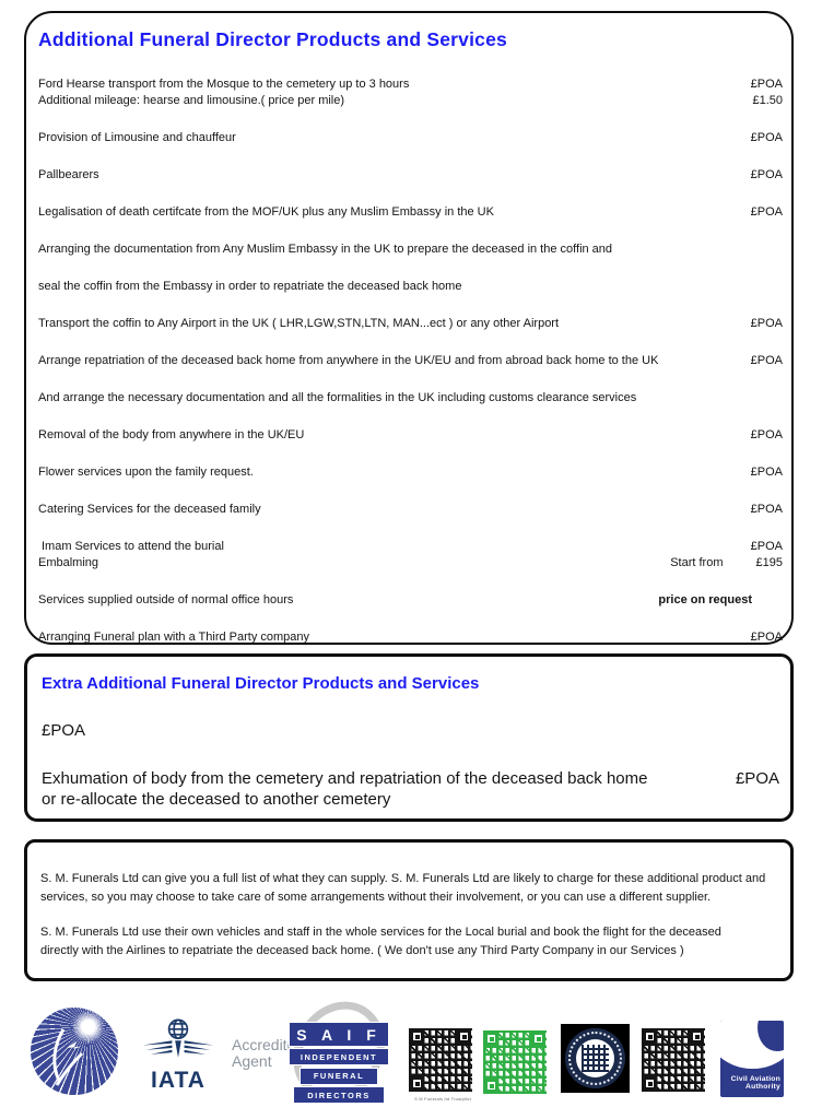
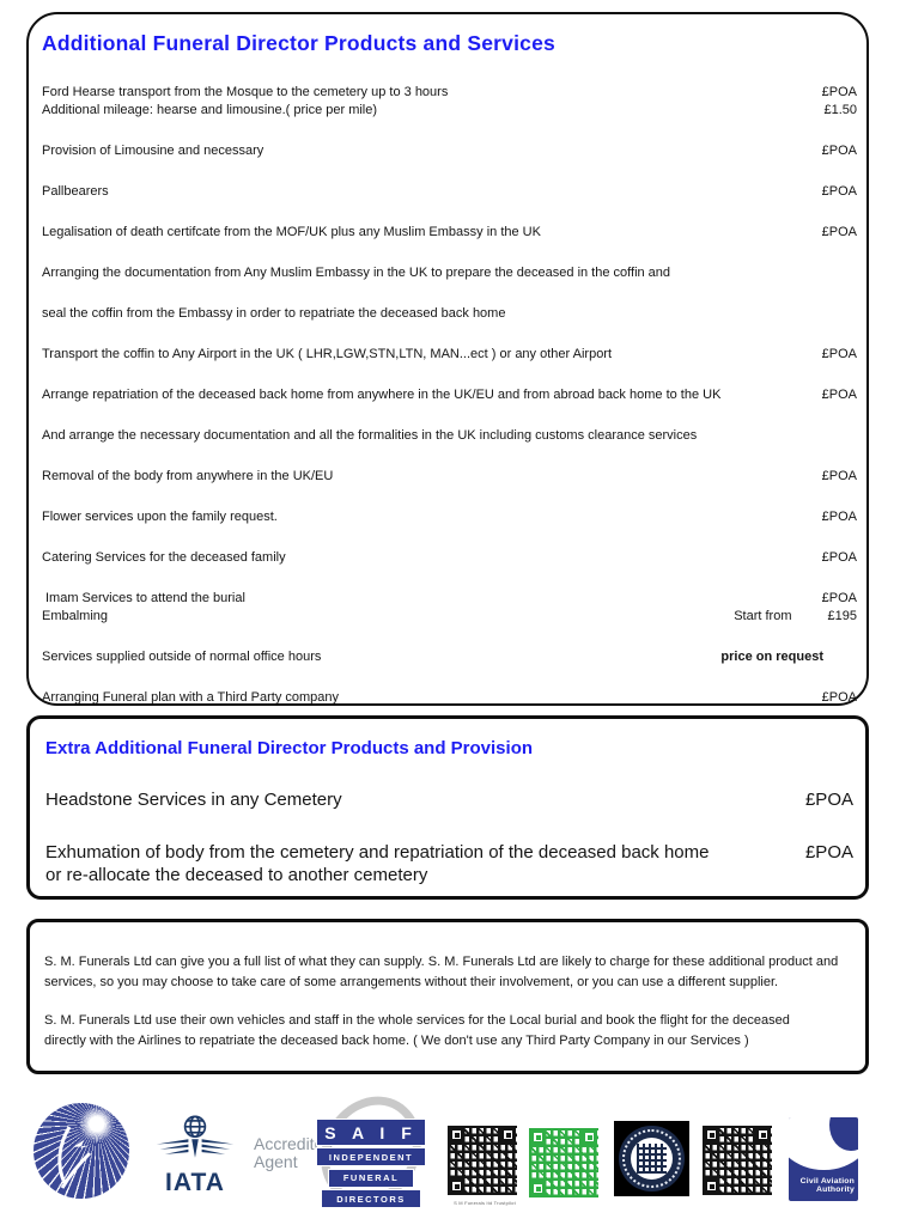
  Additional Funeral Director Products and Services
  Ford Hearse transport from the Mosque to the cemetery up to 3 hours
  £POA
  Additional mileage: hearse and limousine.( price per mile)
  £1.50
- Provision of Limousine and chauffeur
+ Provision of Limousine and necessary
  £POA
  Pallbearers
  £POA
  Legalisation of death certifcate from the MOF/UK plus any Muslim Embassy in the UK
  £POA
  Arranging the documentation from Any Muslim Embassy in the UK to prepare the deceased in the coffin and
  seal the coffin from the Embassy in order to repatriate the deceased back home
  Transport the coffin to Any Airport in the UK ( LHR,LGW,STN,LTN, MAN...ect ) or any other Airport
  £POA
  Arrange repatriation of the deceased back home from anywhere in the UK/EU and from abroad back home to the UK
  £POA
  And arrange the necessary documentation and all the formalities in the UK including customs clearance services
  Removal of the body from anywhere in the UK/EU
  £POA
  Flower services upon the family request.
  £POA
  Catering Services for the deceased family
  £POA
  Imam Services to attend the burial
  £POA
  Embalming
  Start from
  £195
  Services supplied outside of normal office hours
  price on request
  Arranging Funeral plan with a Third Party company
  £POA
- Extra Additional Funeral Director Products and Services
+ Extra Additional Funeral Director Products and Provision
+ Headstone Services in any Cemetery
  £POA
  Exhumation of body from the cemetery and repatriation of the deceased back home
  or re-allocate the deceased to another cemetery
  £POA
  S. M. Funerals Ltd can give you a full list of what they can supply. S. M. Funerals Ltd are likely to charge for these additional product and services, so you may choose to take care of some arrangements without their involvement, or you can use a different supplier.
  S. M. Funerals Ltd use their own vehicles and staff in the whole services for the Local burial and book the flight for the deceased
  directly with the Airlines to repatriate the deceased back home. ( We don't use any Third Party Company in our Services )
  IATA
  Accredit
  Agent
  S A I F
  INDEPENDENT
  FUNERAL
  DIRECTORS
